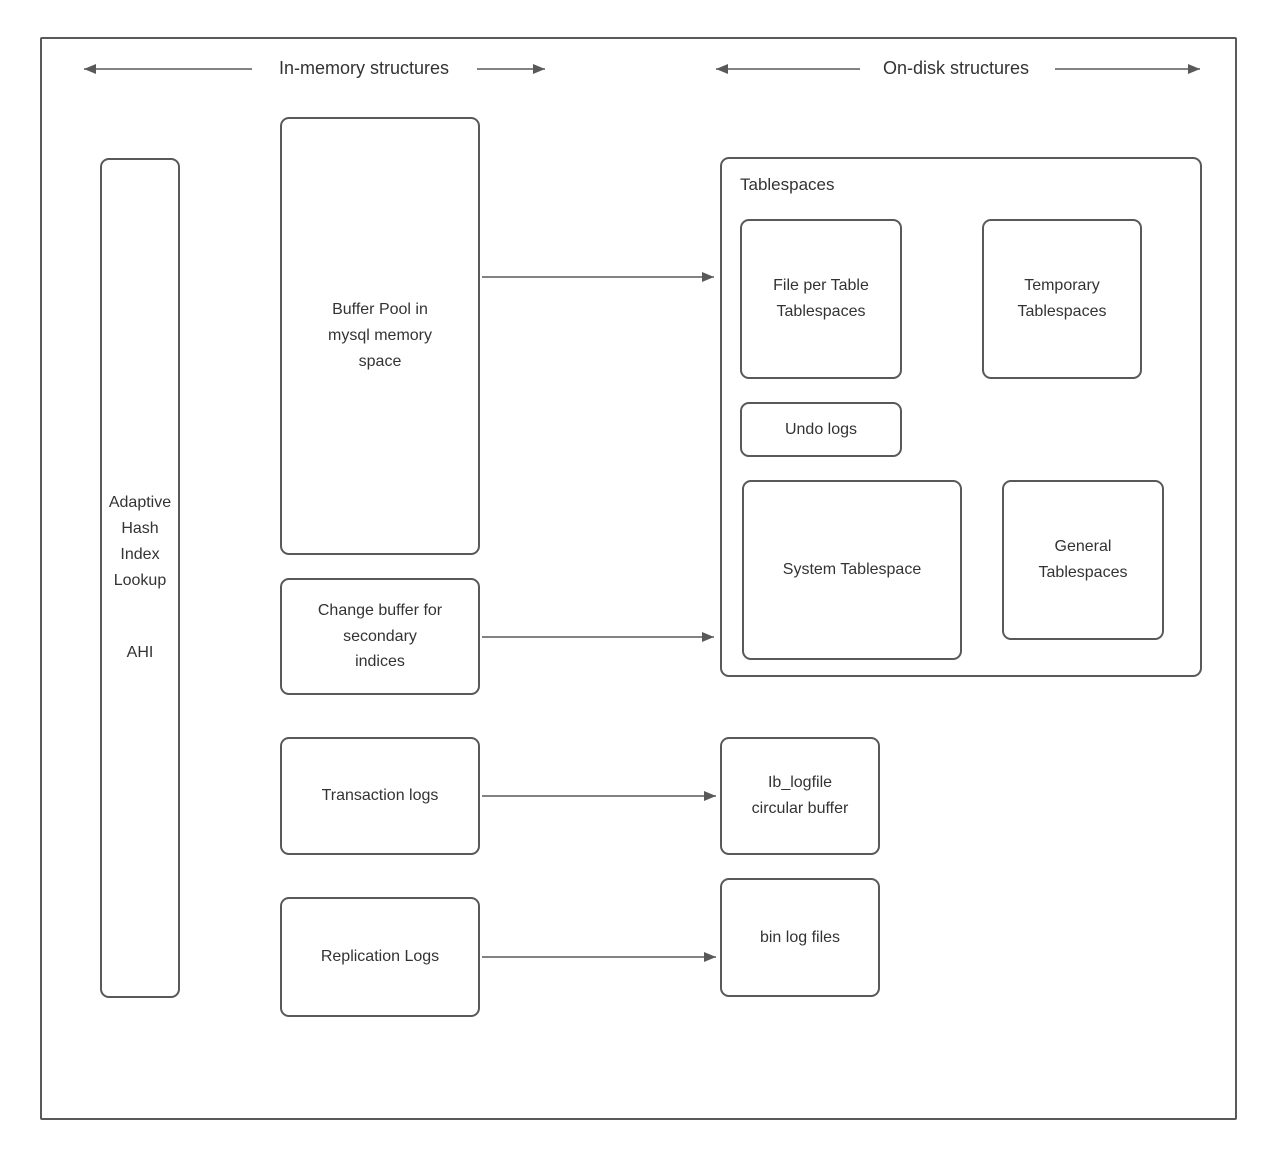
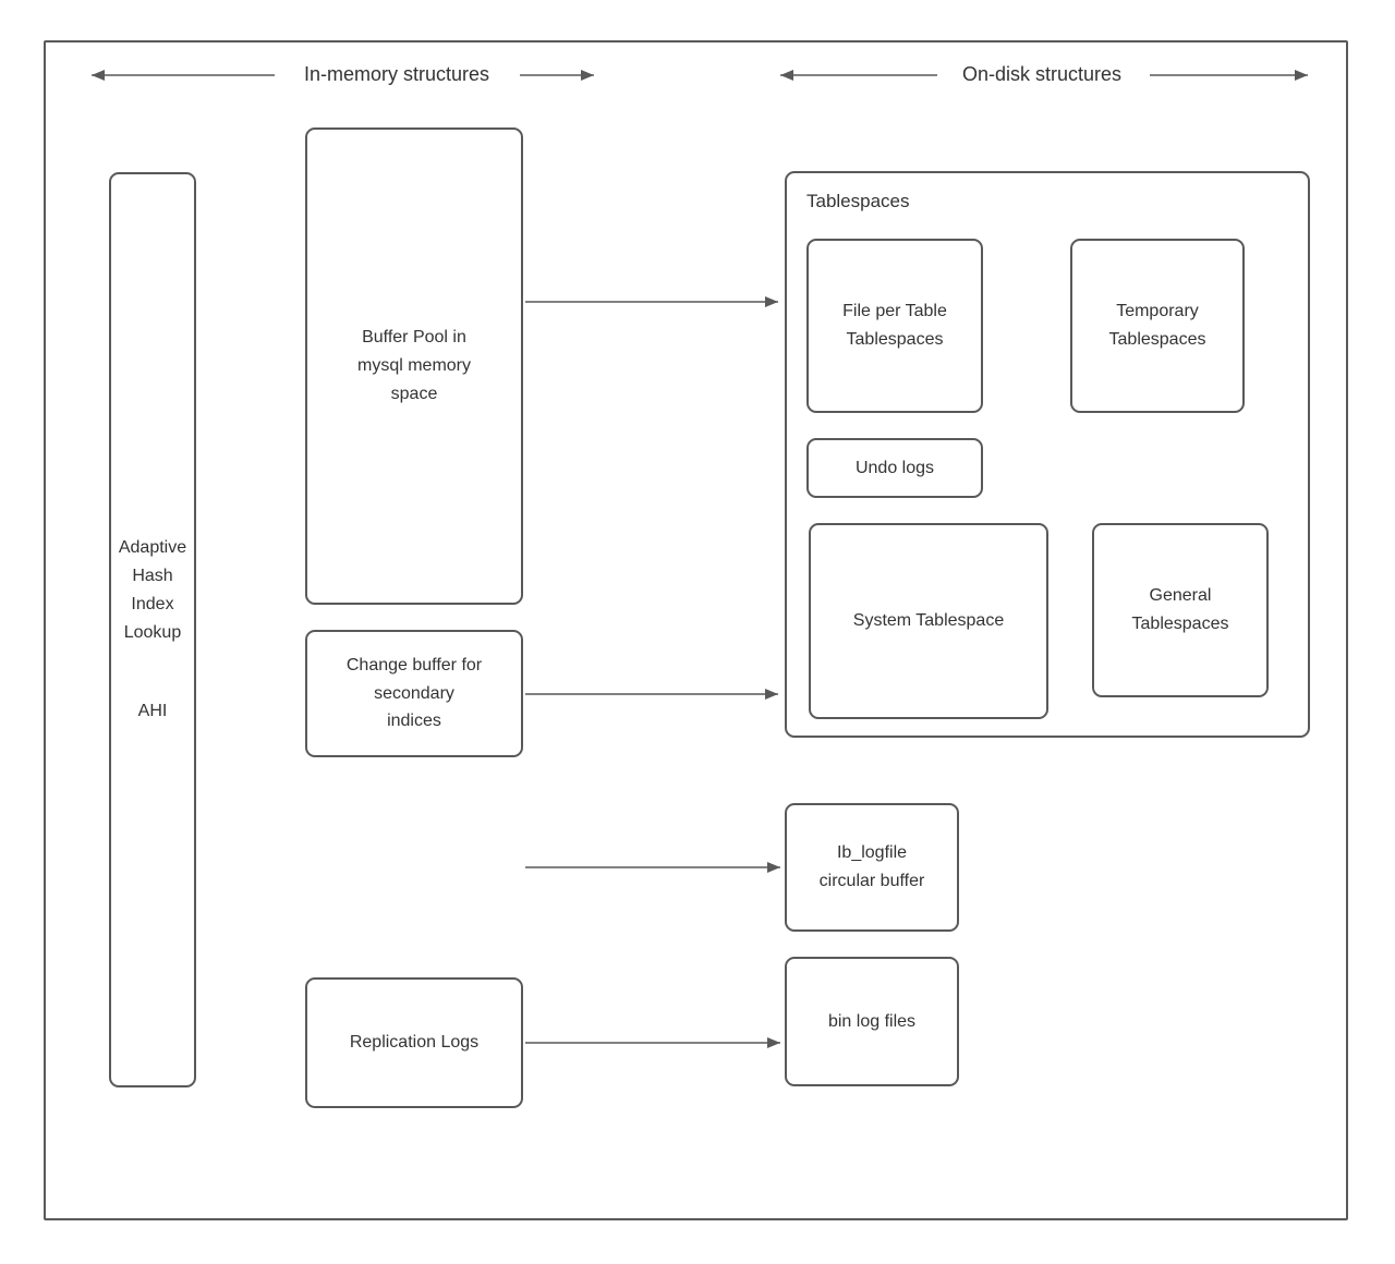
  In-memory structures
  On-disk structures
  Adaptive
  Hash
  Index
  Lookup
  AHI
  Buffer Pool in
  mysql memory
  space
  Change buffer for
  secondary
  indices
- Transaction logs
  Replication Logs
  Tablespaces
  File per Table
  Tablespaces
  Temporary
  Tablespaces
  Undo logs
  System Tablespace
  General
  Tablespaces
  Ib_logfile
  circular buffer
  bin log files
